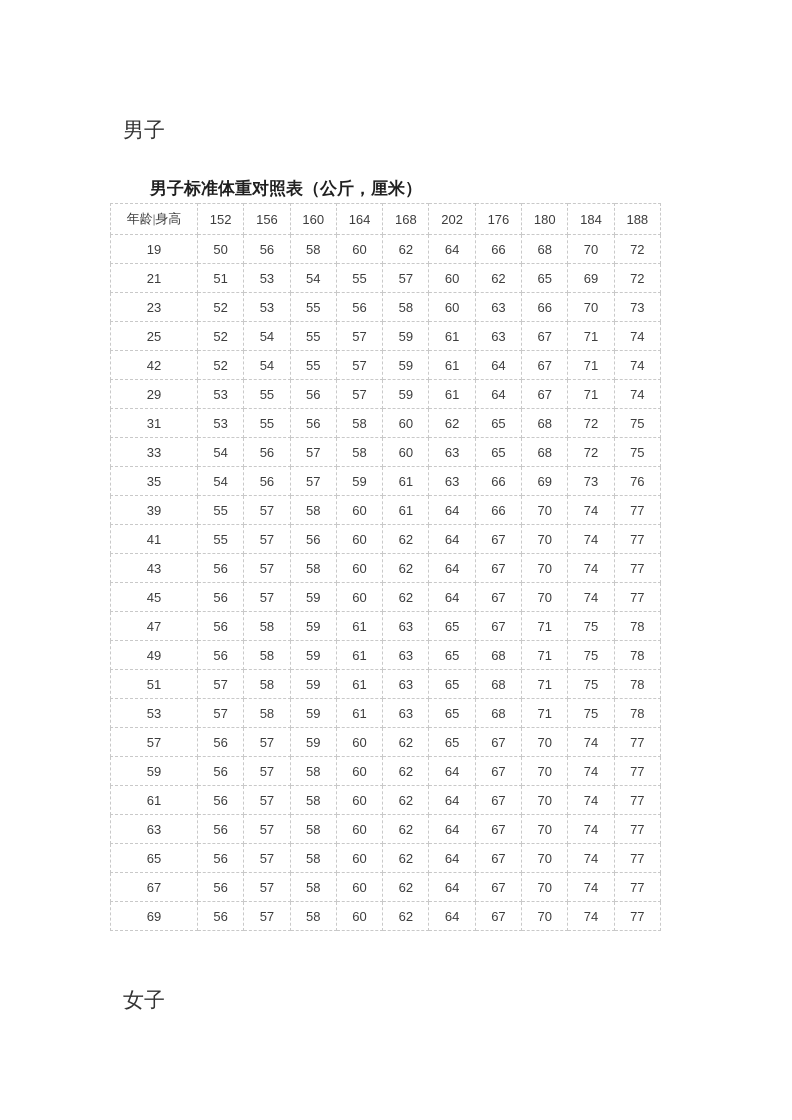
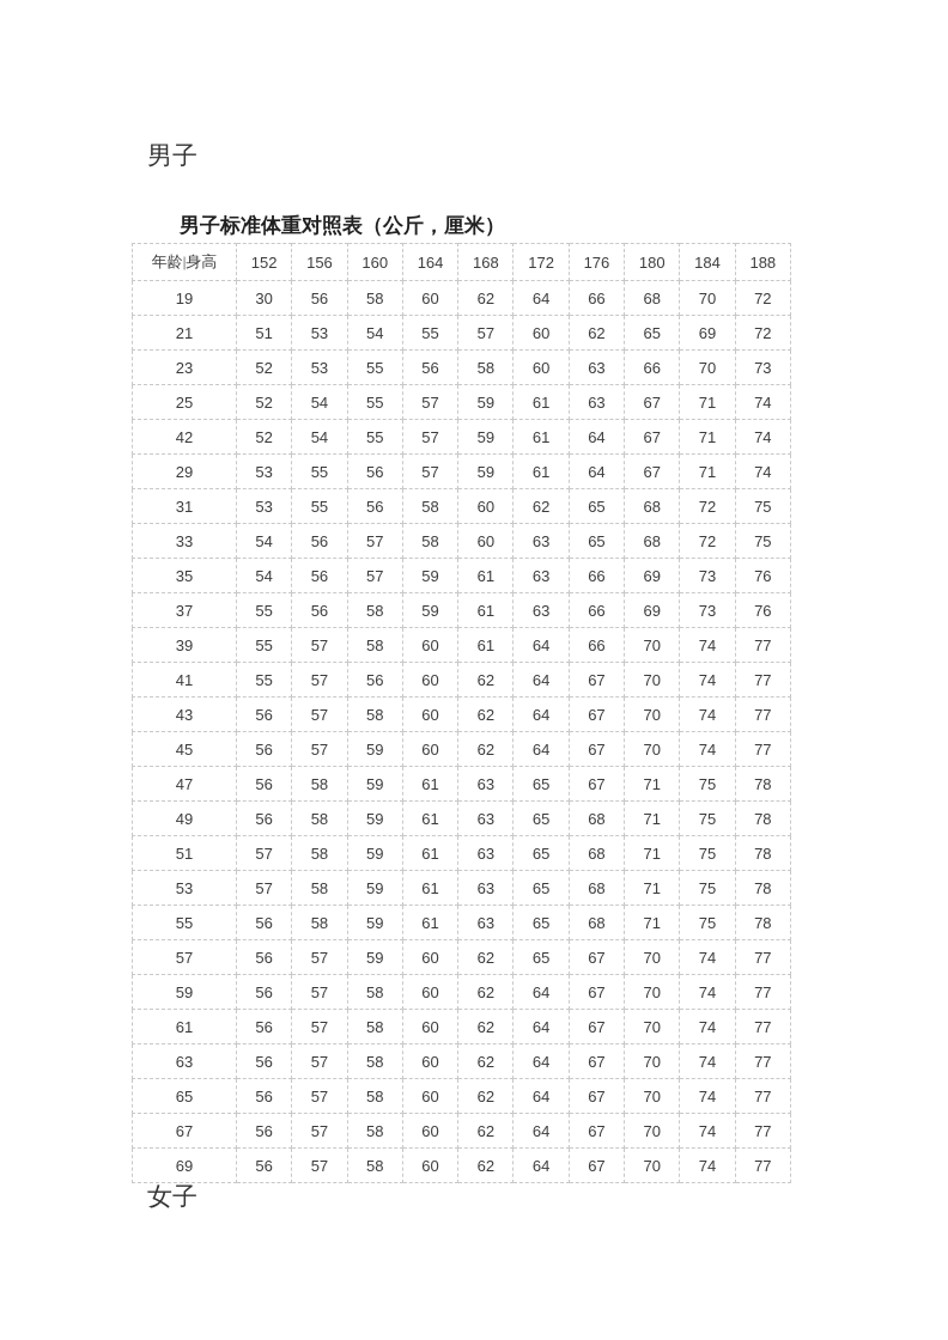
  男子
  男子标准体重对照表（公斤，厘米）
- 年龄|身高	152	156	160	164	168	202	176	180	184	188
+ 年龄|身高	152	156	160	164	168	172	176	180	184	188
- 19	50	56	58	60	62	64	66	68	70	72
+ 19	30	56	58	60	62	64	66	68	70	72
  21	51	53	54	55	57	60	62	65	69	72
  23	52	53	55	56	58	60	63	66	70	73
  25	52	54	55	57	59	61	63	67	71	74
  42	52	54	55	57	59	61	64	67	71	74
  29	53	55	56	57	59	61	64	67	71	74
  31	53	55	56	58	60	62	65	68	72	75
  33	54	56	57	58	60	63	65	68	72	75
  35	54	56	57	59	61	63	66	69	73	76
+ 37	55	56	58	59	61	63	66	69	73	76
  39	55	57	58	60	61	64	66	70	74	77
  41	55	57	56	60	62	64	67	70	74	77
  43	56	57	58	60	62	64	67	70	74	77
  45	56	57	59	60	62	64	67	70	74	77
  47	56	58	59	61	63	65	67	71	75	78
  49	56	58	59	61	63	65	68	71	75	78
  51	57	58	59	61	63	65	68	71	75	78
  53	57	58	59	61	63	65	68	71	75	78
+ 55	56	58	59	61	63	65	68	71	75	78
  57	56	57	59	60	62	65	67	70	74	77
  59	56	57	58	60	62	64	67	70	74	77
  61	56	57	58	60	62	64	67	70	74	77
  63	56	57	58	60	62	64	67	70	74	77
  65	56	57	58	60	62	64	67	70	74	77
  67	56	57	58	60	62	64	67	70	74	77
  69	56	57	58	60	62	64	67	70	74	77
  女子
